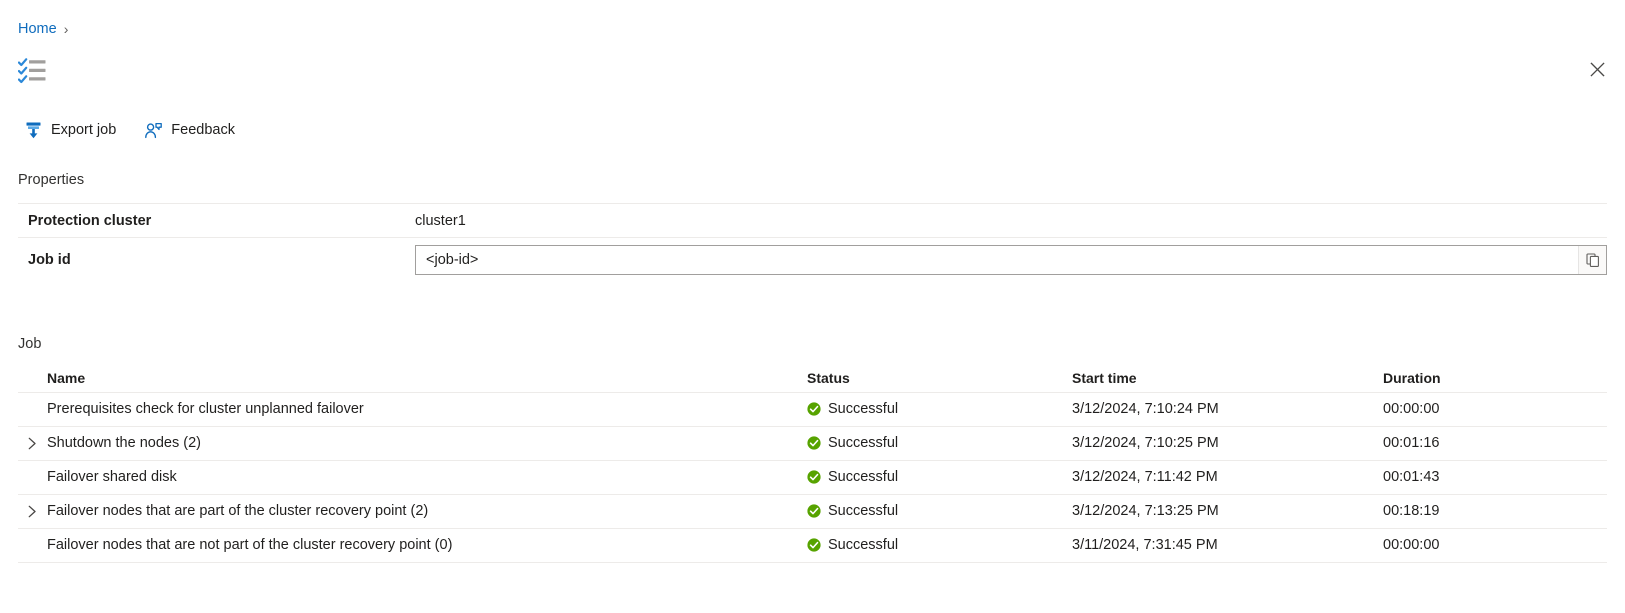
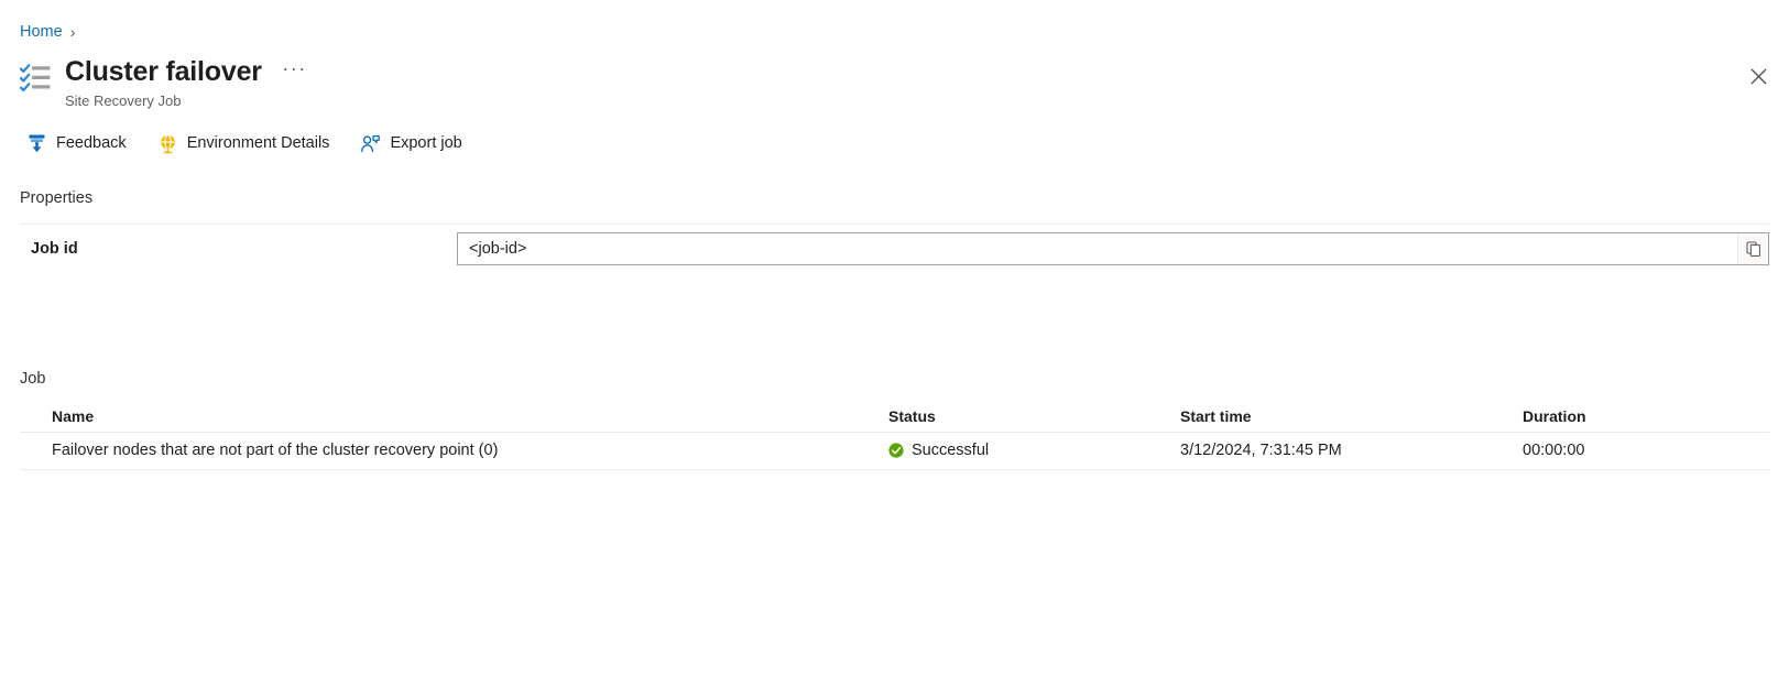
  Home
  ›
+ Cluster failover ···
+ Site Recovery Job
- Export job
+ Feedback
+ Environment Details
- Feedback
+ Export job
  Properties
- Protection cluster	cluster1
  Job id	<job-id>
  Job
  Name	Status	Start time	Duration
- Prerequisites check for cluster unplanned failover	Successful	3/12/2024, 7:10:24 PM	00:00:00
- Shutdown the nodes (2)	Successful	3/12/2024, 7:10:25 PM	00:01:16
- Failover shared disk	Successful	3/12/2024, 7:11:42 PM	00:01:43
- Failover nodes that are part of the cluster recovery point (2)	Successful	3/12/2024, 7:13:25 PM	00:18:19
- Failover nodes that are not part of the cluster recovery point (0)	Successful	3/11/2024, 7:31:45 PM	00:00:00
+ Failover nodes that are not part of the cluster recovery point (0)	Successful	3/12/2024, 7:31:45 PM	00:00:00
